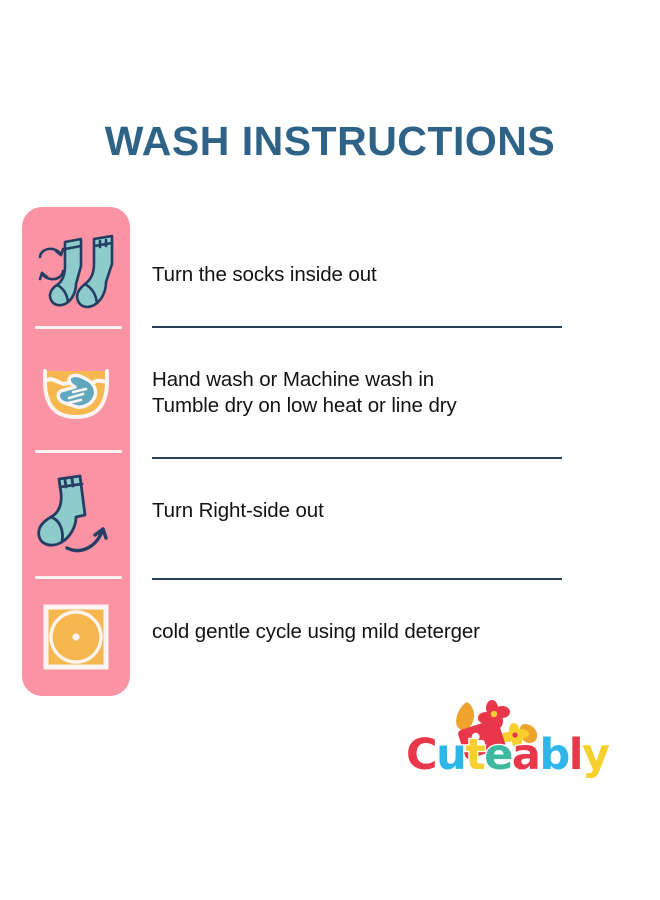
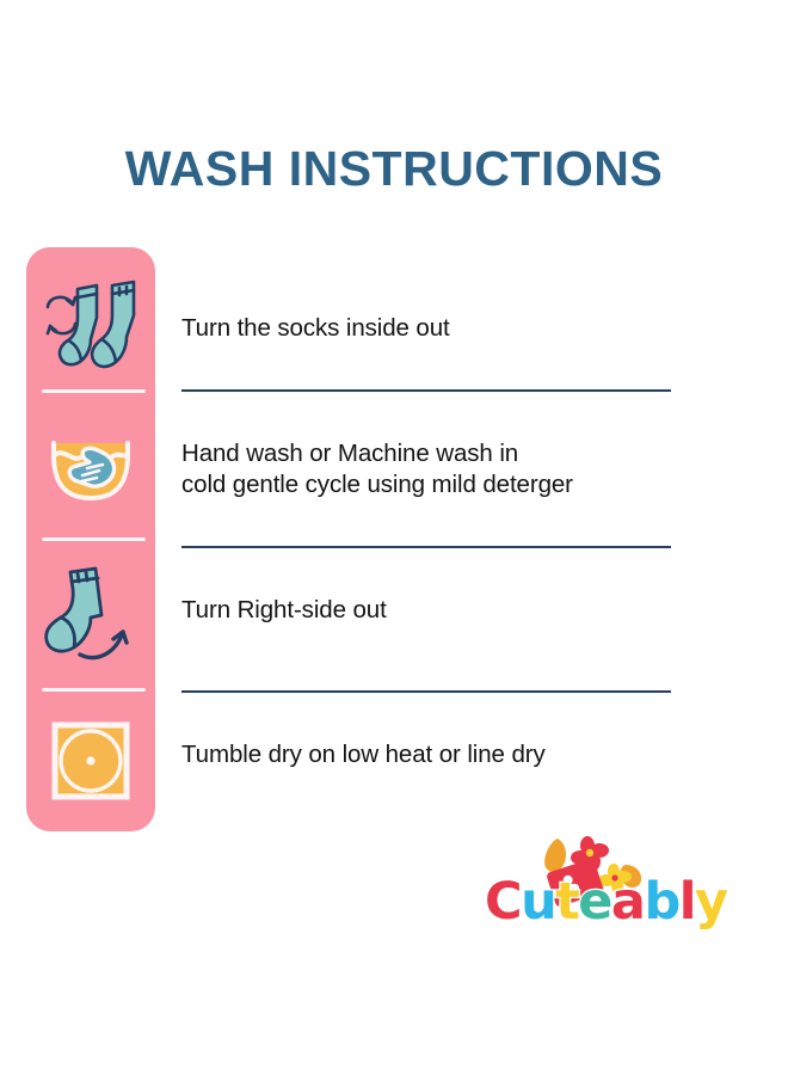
  WASH INSTRUCTIONS
  Turn the socks inside out
  Hand wash or Machine wash in
- Tumble dry on low heat or line dry
+ cold gentle cycle using mild deterger
  Turn Right-side out
- cold gentle cycle using mild deterger
+ Tumble dry on low heat or line dry
  Cuteably
